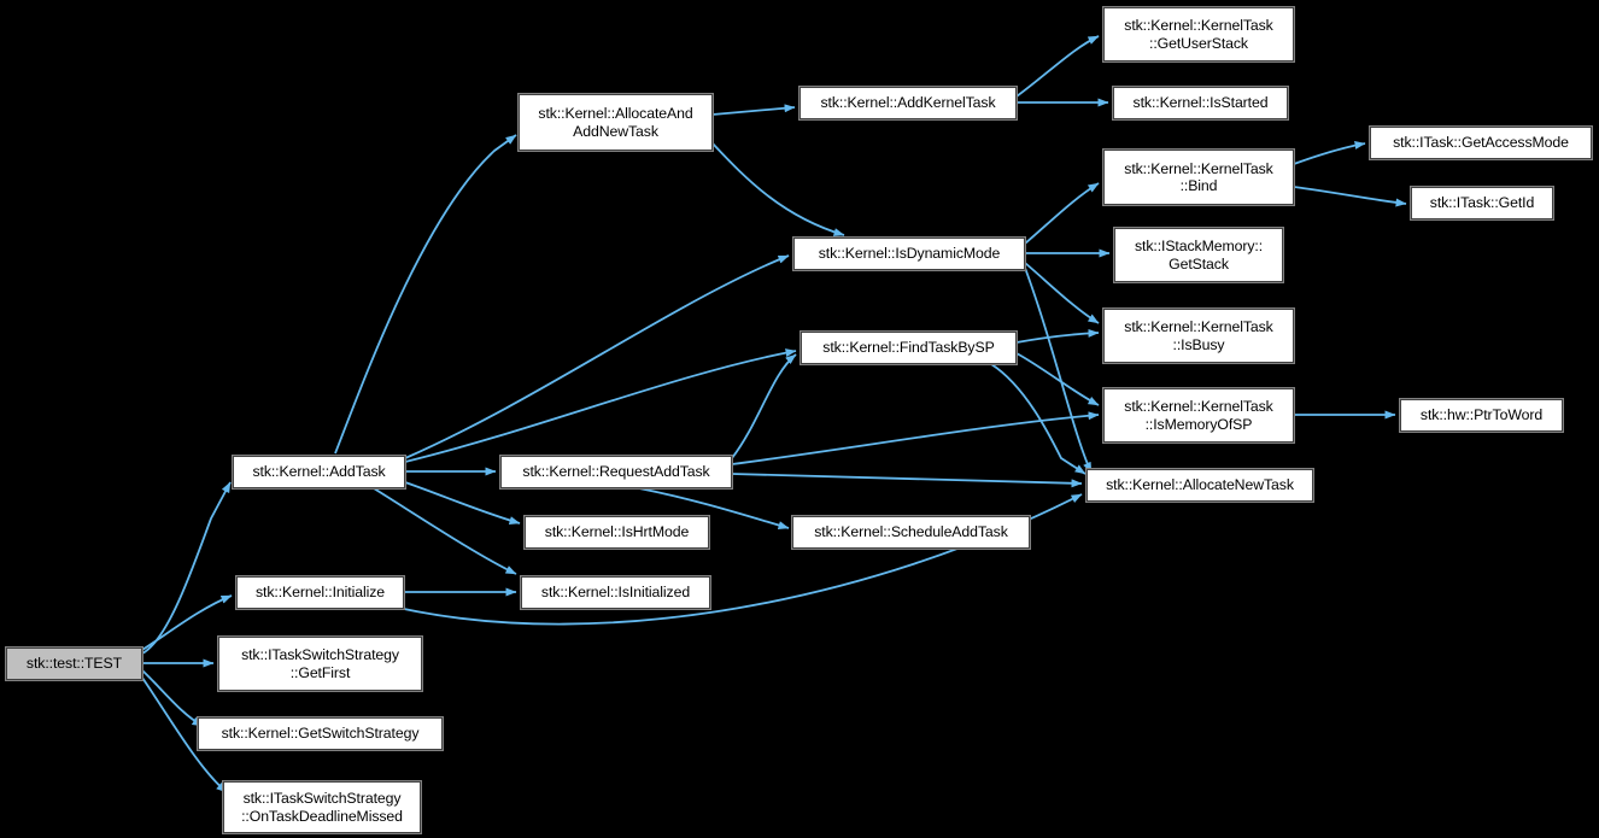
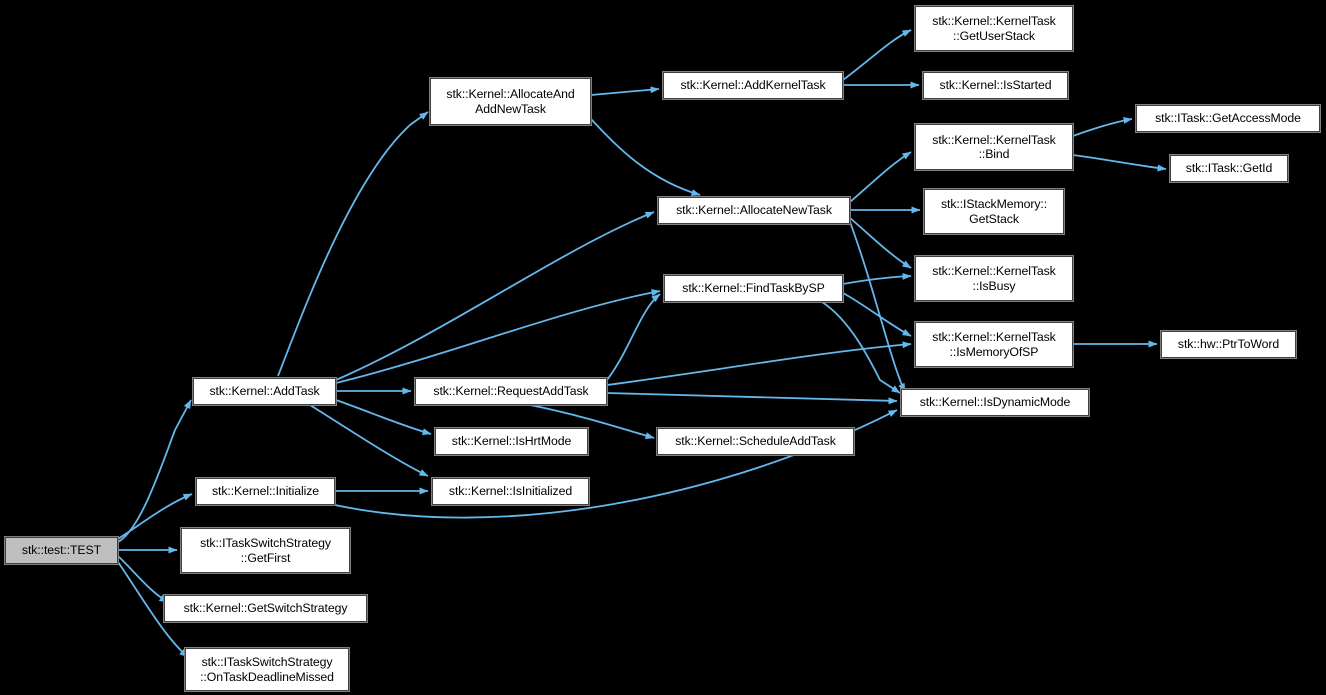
  stk::test::TEST
  stk::Kernel::AddTask
  stk::Kernel::Initialize
  stk::ITaskSwitchStrategy
  ::GetFirst
  stk::Kernel::GetSwitchStrategy
  stk::ITaskSwitchStrategy
  ::OnTaskDeadlineMissed
  stk::Kernel::AllocateAnd
  AddNewTask
  stk::Kernel::RequestAddTask
  stk::Kernel::IsHrtMode
  stk::Kernel::IsInitialized
  stk::Kernel::AddKernelTask
- stk::Kernel::IsDynamicMode
+ stk::Kernel::AllocateNewTask
  stk::Kernel::FindTaskBySP
  stk::Kernel::ScheduleAddTask
  stk::Kernel::KernelTask
  ::GetUserStack
  stk::Kernel::IsStarted
  stk::Kernel::KernelTask
  ::Bind
  stk::IStackMemory::
  GetStack
  stk::Kernel::KernelTask
  ::IsBusy
  stk::Kernel::KernelTask
  ::IsMemoryOfSP
- stk::Kernel::AllocateNewTask
+ stk::Kernel::IsDynamicMode
  stk::ITask::GetAccessMode
  stk::ITask::GetId
  stk::hw::PtrToWord
